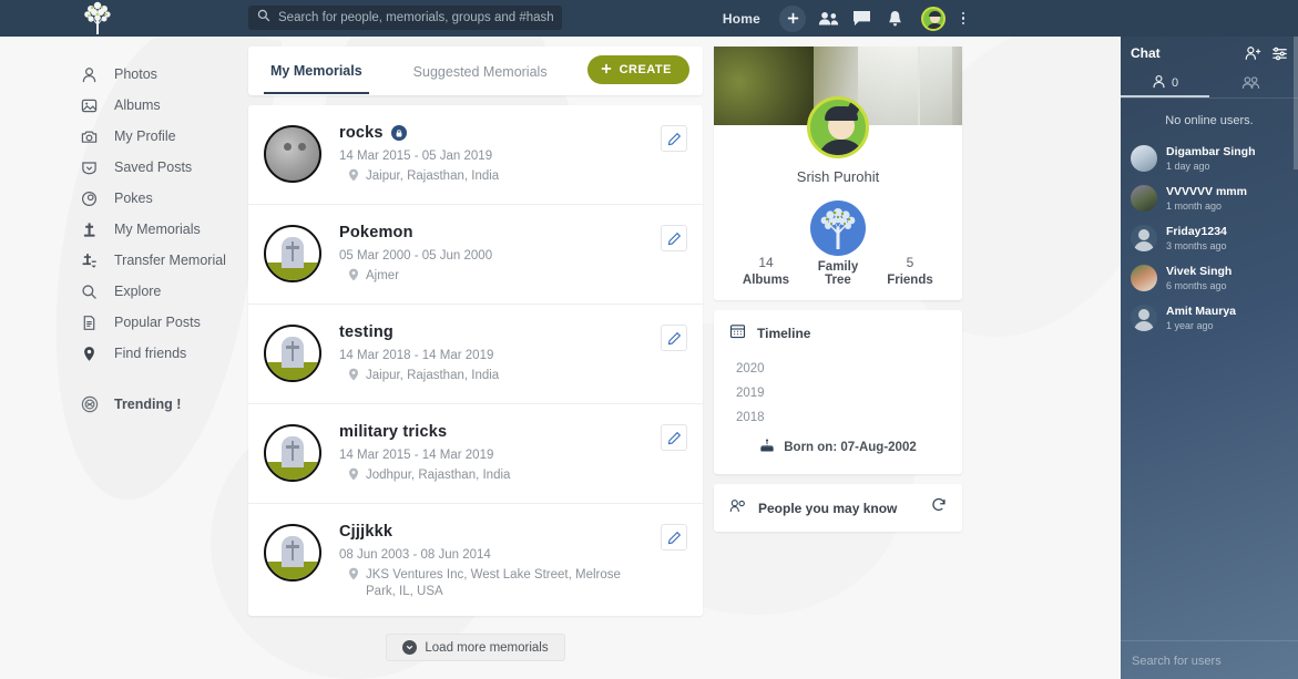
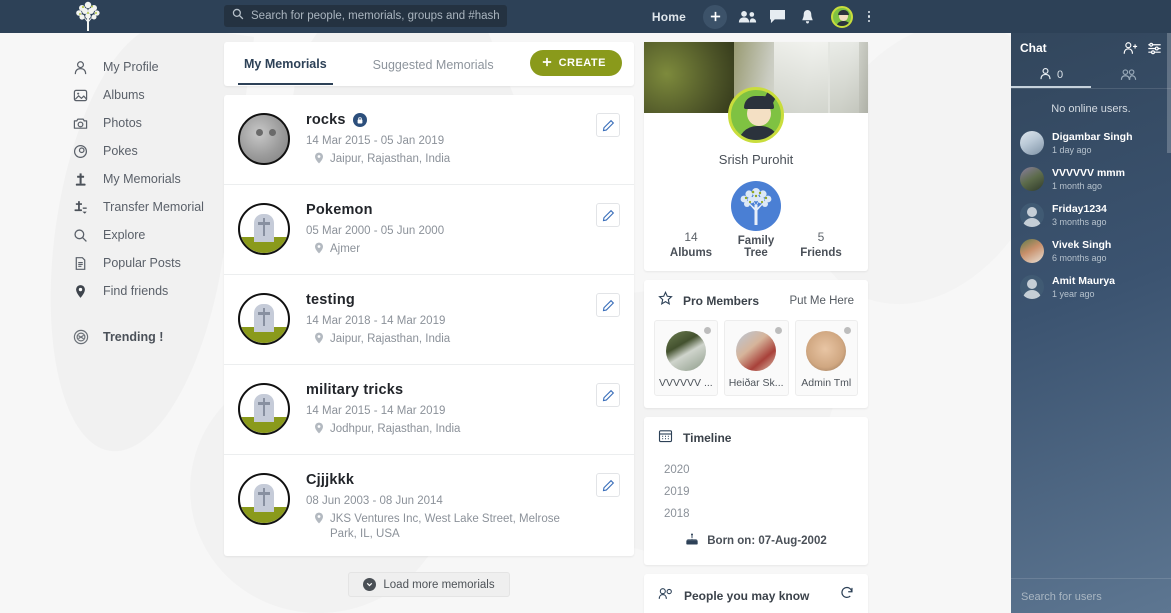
  Search for people, memorials, groups and #hash
  Home
- Photos
+ My Profile
  Albums
- My Profile
+ Photos
- Saved Posts
  Pokes
  My Memorials
  Transfer Memorial
  Explore
  Popular Posts
  Find friends
  Trending !
  My Memorials
  Suggested Memorials
  CREATE
  rocks
  14 Mar 2015 - 05 Jan 2019
  Jaipur, Rajasthan, India
  Pokemon
  05 Mar 2000 - 05 Jun 2000
  Ajmer
  testing
  14 Mar 2018 - 14 Mar 2019
  Jaipur, Rajasthan, India
  military tricks
  14 Mar 2015 - 14 Mar 2019
  Jodhpur, Rajasthan, India
  Cjjjkkk
  08 Jun 2003 - 08 Jun 2014
  JKS Ventures Inc, West Lake Street, Melrose Park, IL, USA
  Load more memorials
  Srish Purohit
  14
  Albums
  Family Tree
  5
  Friends
+ Pro Members
+ Put Me Here
+ VVVVVV ...
+ Heiðar Sk...
+ Admin Tml
  Timeline
  2020
  2019
  2018
  Born on: 07-Aug-2002
  People you may know
  Chat
  0
  No online users.
  Digambar Singh
  1 day ago
  VVVVVV mmm
  1 month ago
  Friday1234
  3 months ago
  Vivek Singh
  6 months ago
  Amit Maurya
  1 year ago
  Search for users
